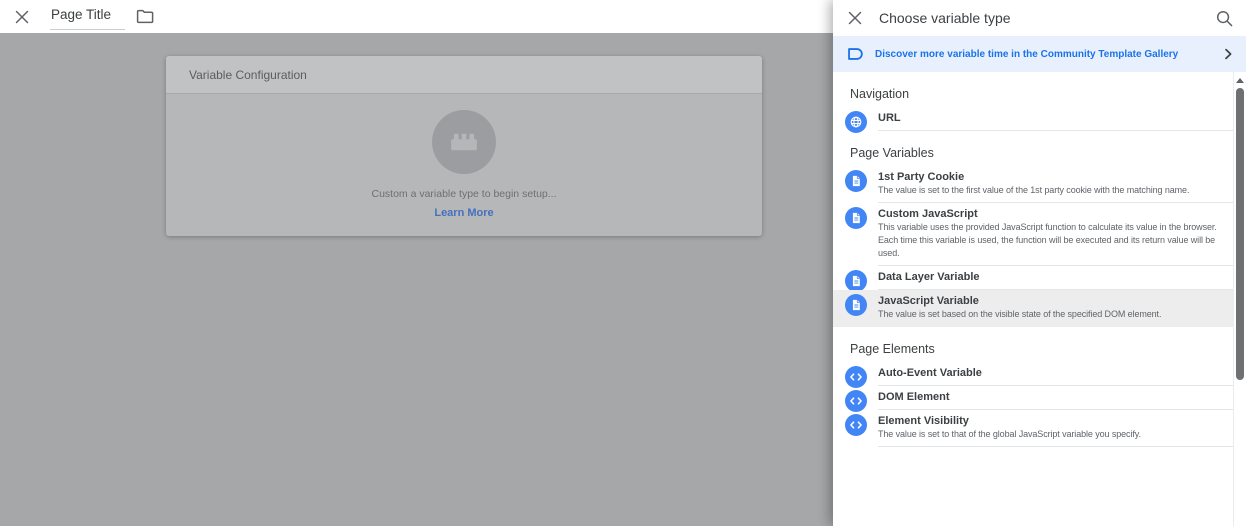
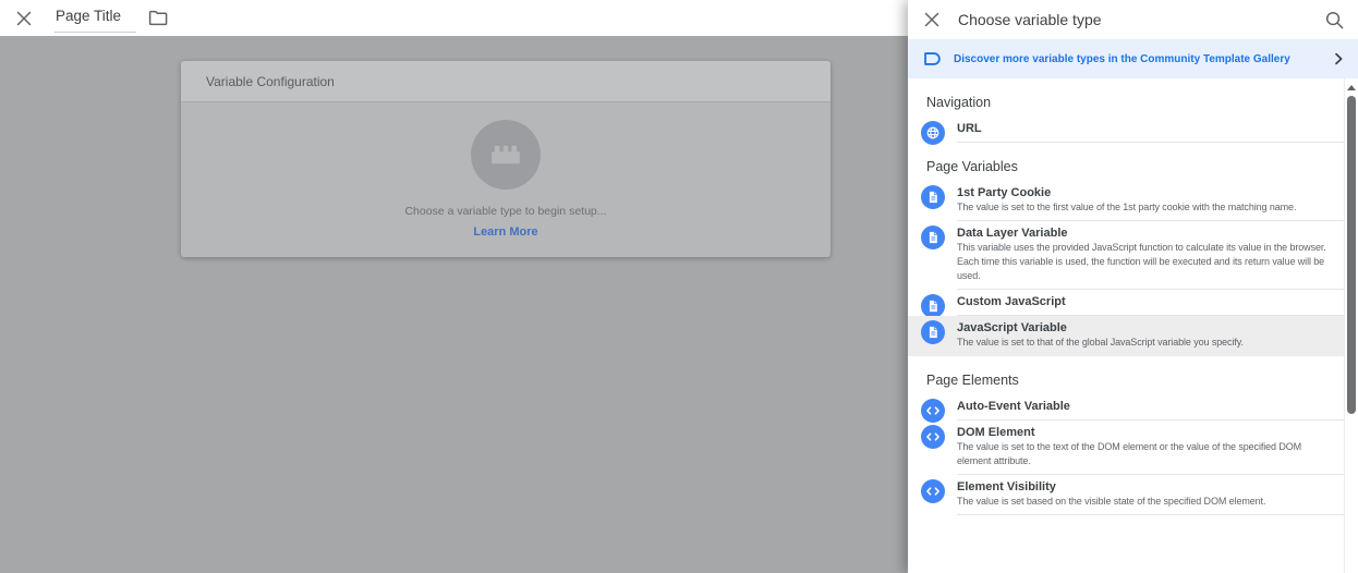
  Page Title
  Variable Configuration
- Custom a variable type to begin setup...
+ Choose a variable type to begin setup...
  Learn More
  Choose variable type
- Discover more variable time in the Community Template Gallery
+ Discover more variable types in the Community Template Gallery
  Navigation
  URL
  Page Variables
  1st Party Cookie
  The value is set to the first value of the 1st party cookie with the matching name.
- Custom JavaScript
+ Data Layer Variable
  This variable uses the provided JavaScript function to calculate its value in the browser. Each time this variable is used, the function will be executed and its return value will be used.
- Data Layer Variable
+ Custom JavaScript
  JavaScript Variable
- The value is set based on the visible state of the specified DOM element.
+ The value is set to that of the global JavaScript variable you specify.
  Page Elements
  Auto-Event Variable
  DOM Element
+ The value is set to the text of the DOM element or the value of the specified DOM element attribute.
  Element Visibility
- The value is set to that of the global JavaScript variable you specify.
+ The value is set based on the visible state of the specified DOM element.
